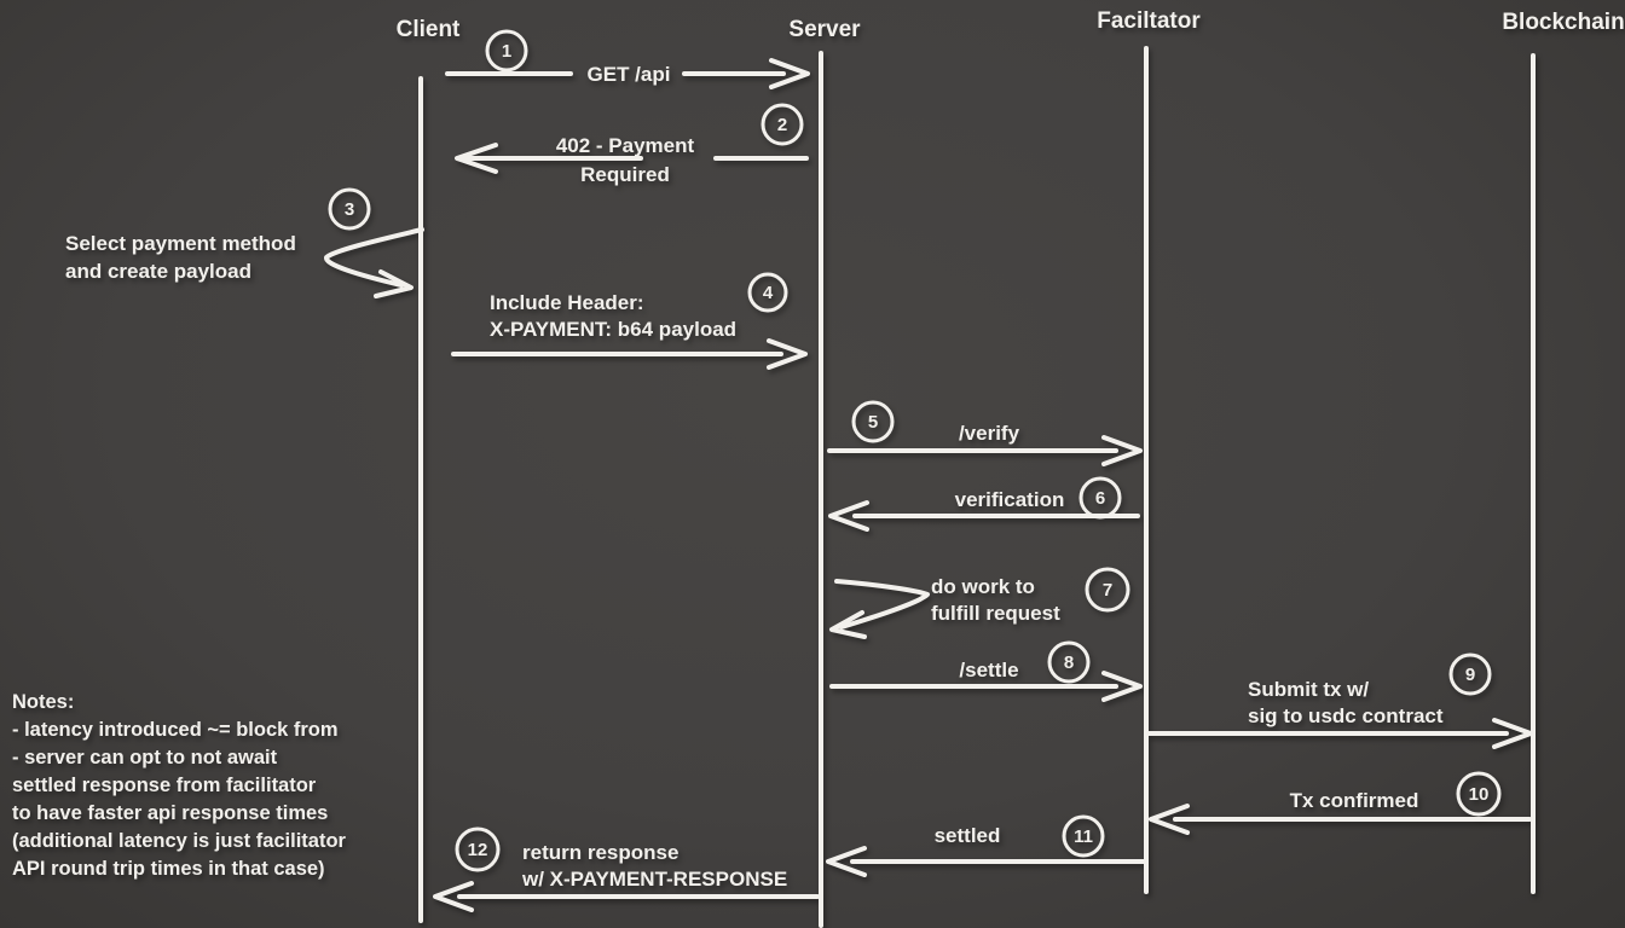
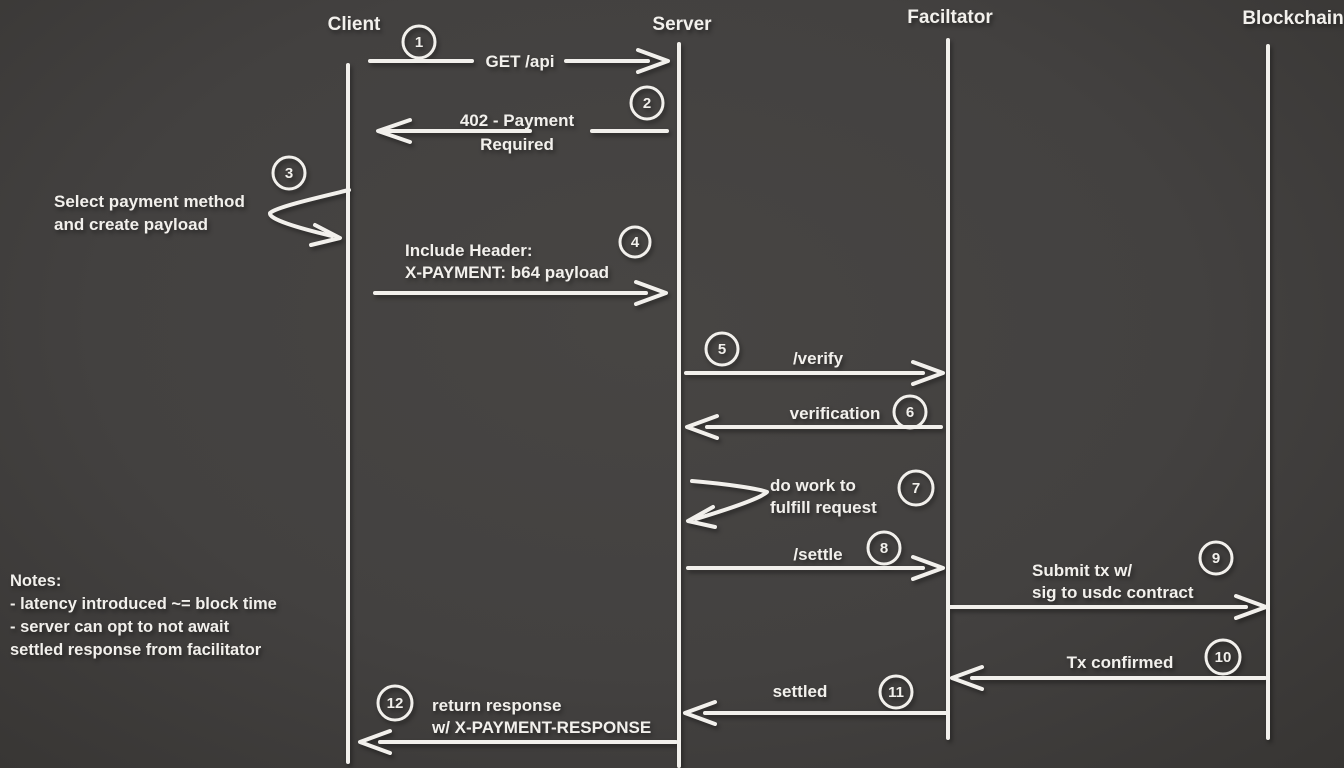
  Client
  Server
  Faciltator
  Blockchain
  1
  GET /api
  2
  402 - Payment
  Required
  3
  Select payment method
  and create payload
  4
  Include Header:
  X-PAYMENT: b64 payload
  5
  /verify
  verification
  6
  do work to
  fulfill request
  7
  /settle
  8
  9
  Submit tx w/
  sig to usdc contract
  Tx confirmed
  10
  settled
  11
  12
  return response
  w/ X-PAYMENT-RESPONSE
  Notes:
- - latency introduced ~= block from
+ - latency introduced ~= block time
  - server can opt to not await
  settled response from facilitator
- to have faster api response times
- (additional latency is just facilitator
- API round trip times in that case)
